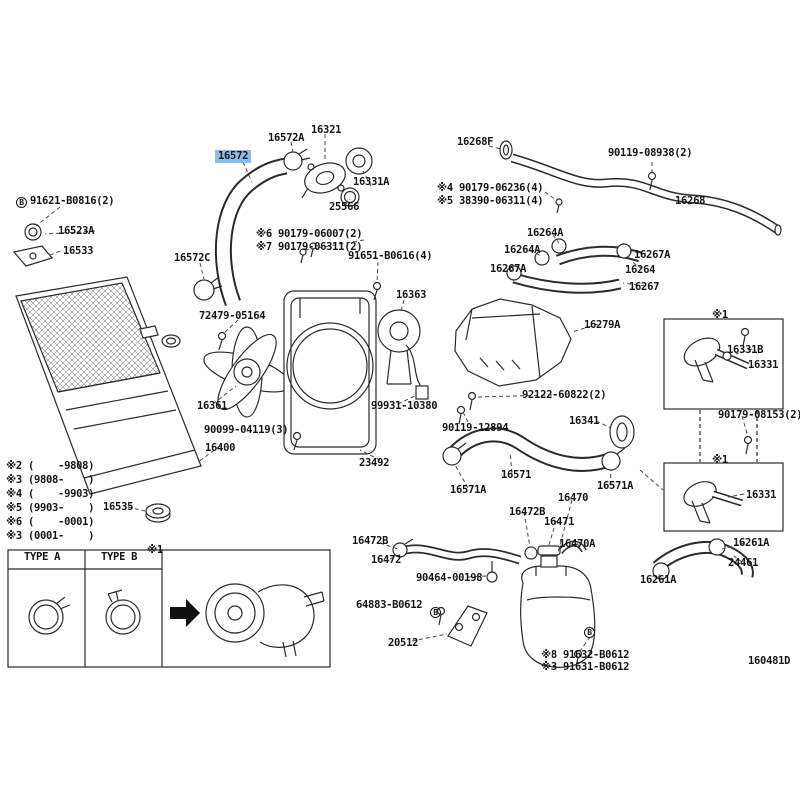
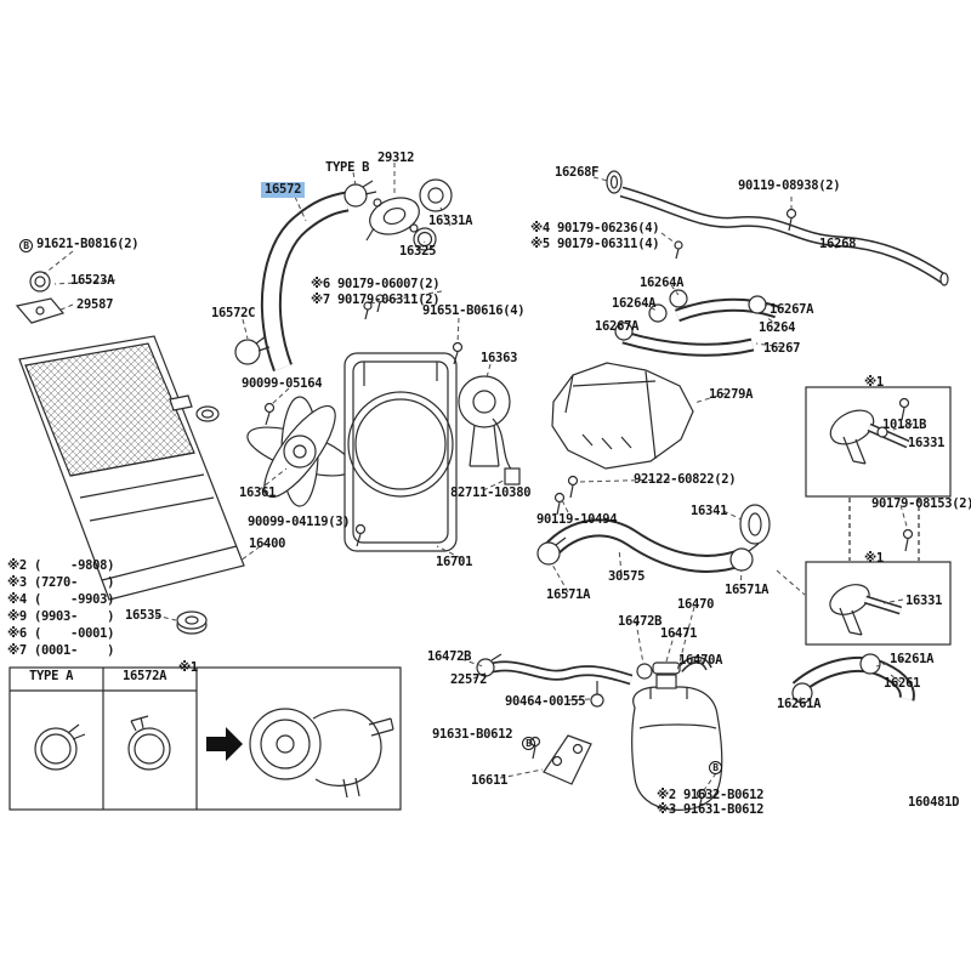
- 16572A
+ TYPE B
- 16321
+ 29312
  16572
  16268F
  90119-08938(2)
  16331A
  ※4 90179-06236(4)
- ※5 38390-06311(4)
+ ※5 90179-06311(4)
  16268
  B 91621-B0816(2)
- 25566
+ 16325
  16523A
  ※6 90179-06007(2)
  16264A
  ※7 90179-06311(2)
- 16533
+ 29587
  16572C
  91651-B0616(4)
  16264A
  16267A
  16267A
  16264
  16267
  16363
- 72479-05164
+ 90099-05164
  16279A
  ※1
- 16331B
+ 10181B
  16331
  92122-60822(2)
  16341
  90179-08153(2)
  16361
- 99931-10380
+ 82711-10380
  90099-04119(3)
- 90119-12894
+ 90119-10494
  16400
- 23492
+ 16701
  ※1
- 16571
+ 30575
  16571A
  16571A
  16331
  16470
  ※2 ( -9808)
- ※3 (9808- )
+ ※3 (7270- )
  ※4 ( -9903)
  16535
- ※5 (9903- )
+ ※9 (9903- )
  ※6 ( -0001)
- ※3 (0001- )
+ ※7 (0001- )
  16472B
  16471
  16470A
  16261A
  16472B
- 16472
+ 22572
- 24461
+ 16261
- 90464-00198
+ 90464-00155
  16261A
- 64883-B0612
+ 91631-B0612
  B
- 20512
+ 16611
  B
- ※8 91632-B0612
+ ※2 91632-B0612
  ※3 91631-B0612
  TYPE A
- TYPE B
+ 16572A
  ※1
  160481D
